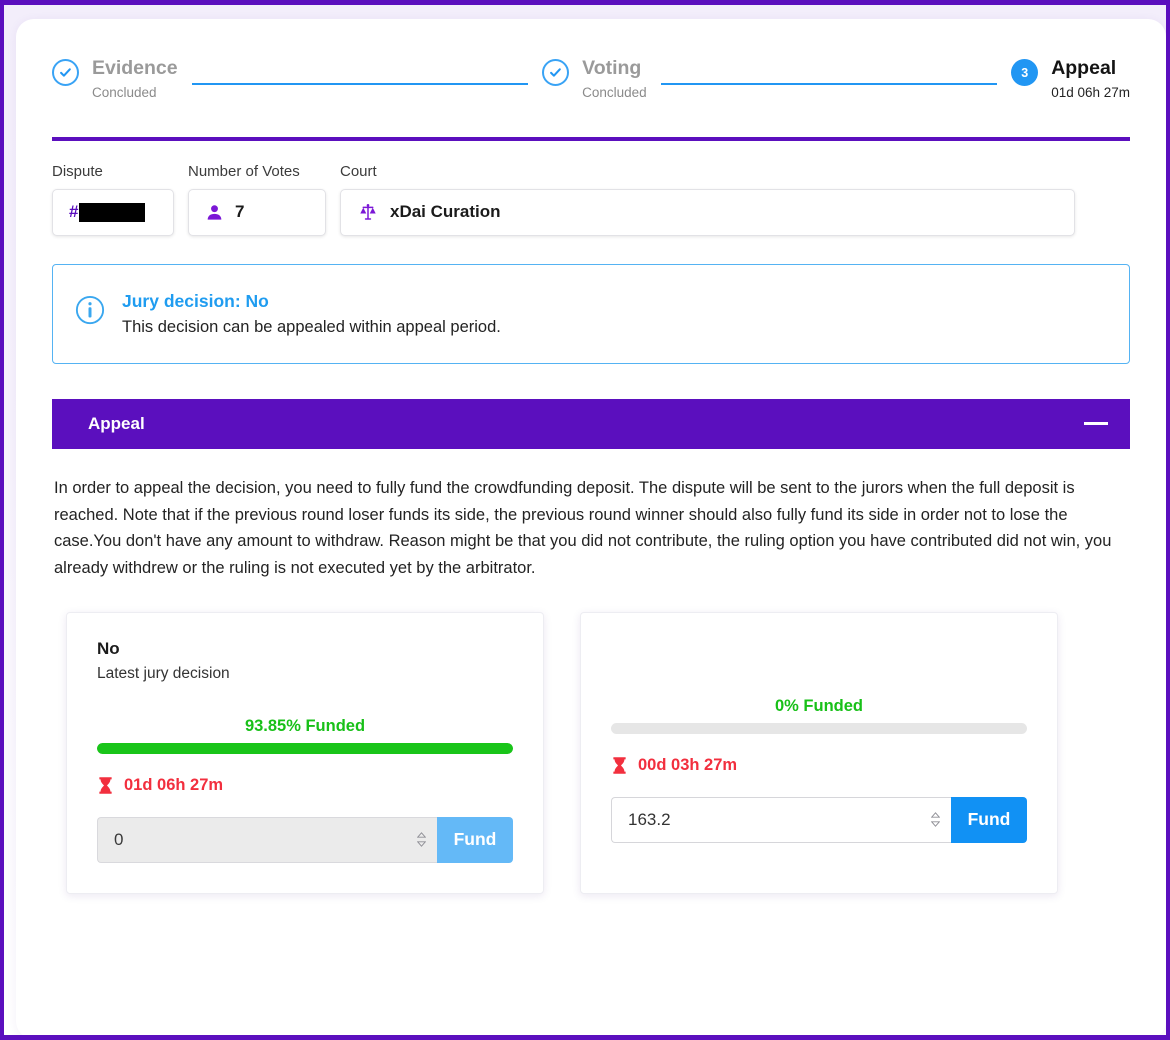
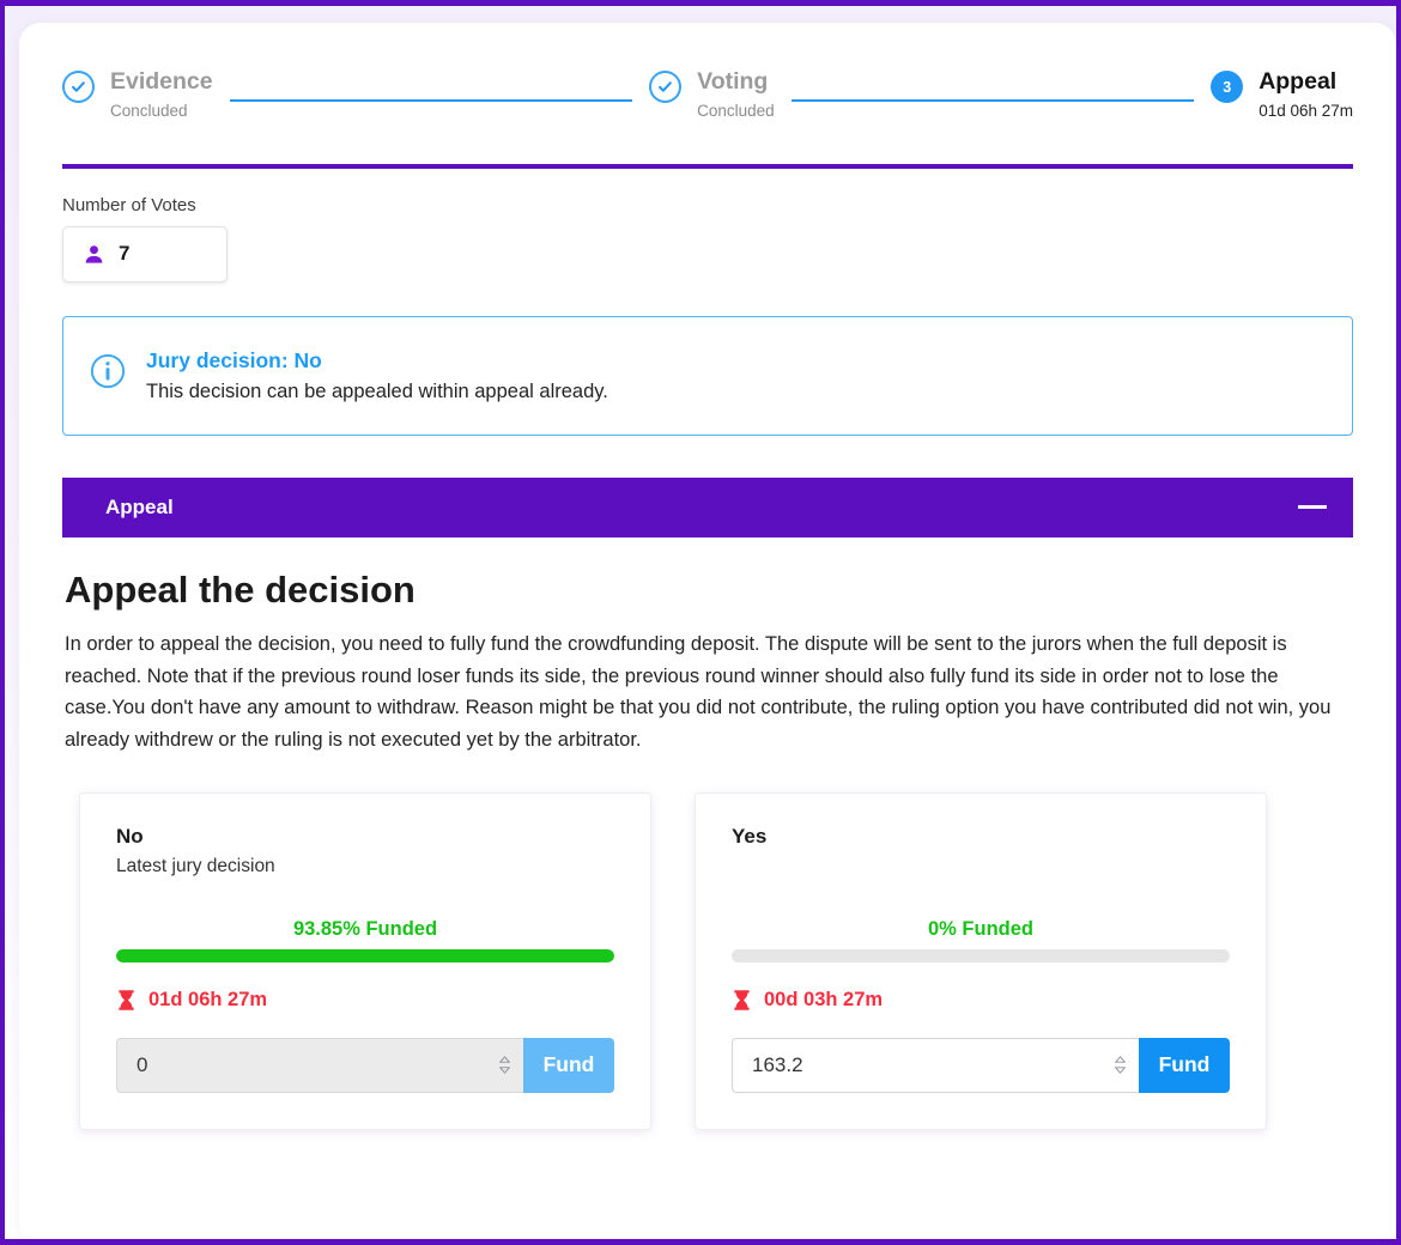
  Evidence
  Concluded
  Voting
  Concluded
  3
  Appeal
  01d 06h 27m
- Dispute
- #
  Number of Votes
  7
- Court
- xDai Curation
  Jury decision: No
- This decision can be appealed within appeal period.
+ This decision can be appealed within appeal already.
  Appeal
+ Appeal the decision
  In order to appeal the decision, you need to fully fund the crowdfunding deposit. The dispute will be sent to the jurors when the full deposit is reached. Note that if the previous round loser funds its side, the previous round winner should also fully fund its side in order not to lose the case.You don't have any amount to withdraw. Reason might be that you did not contribute, the ruling option you have contributed did not win, you already withdrew or the ruling is not executed yet by the arbitrator.
  No
  Latest jury decision
  93.85% Funded
  01d 06h 27m
  0
  Fund
+ Yes
  0% Funded
  00d 03h 27m
  163.2
  Fund
